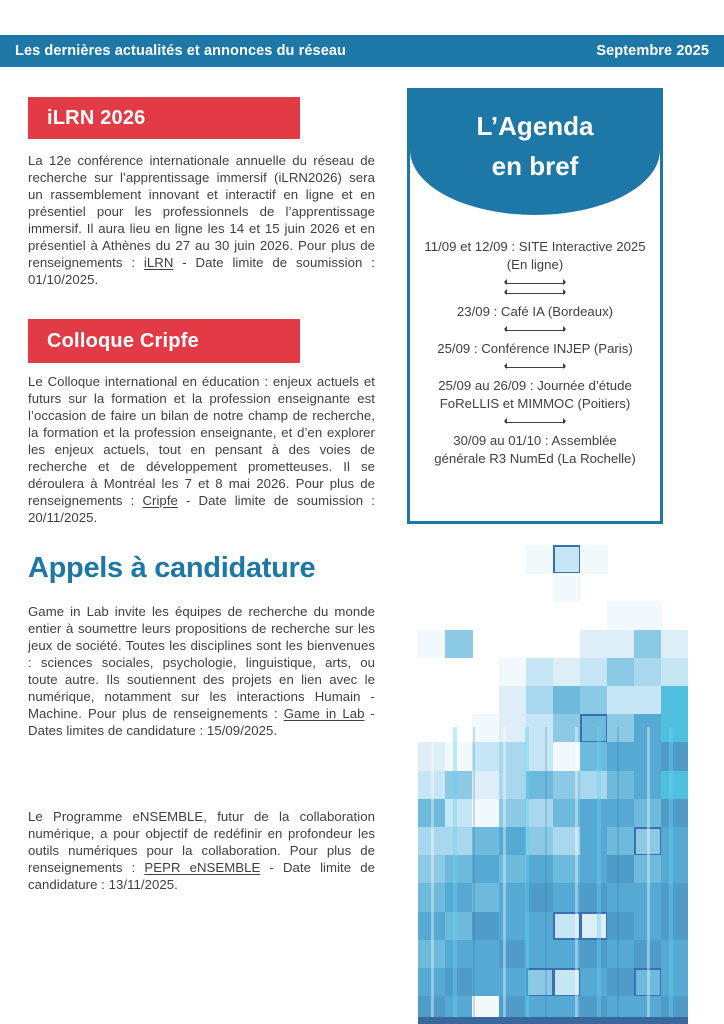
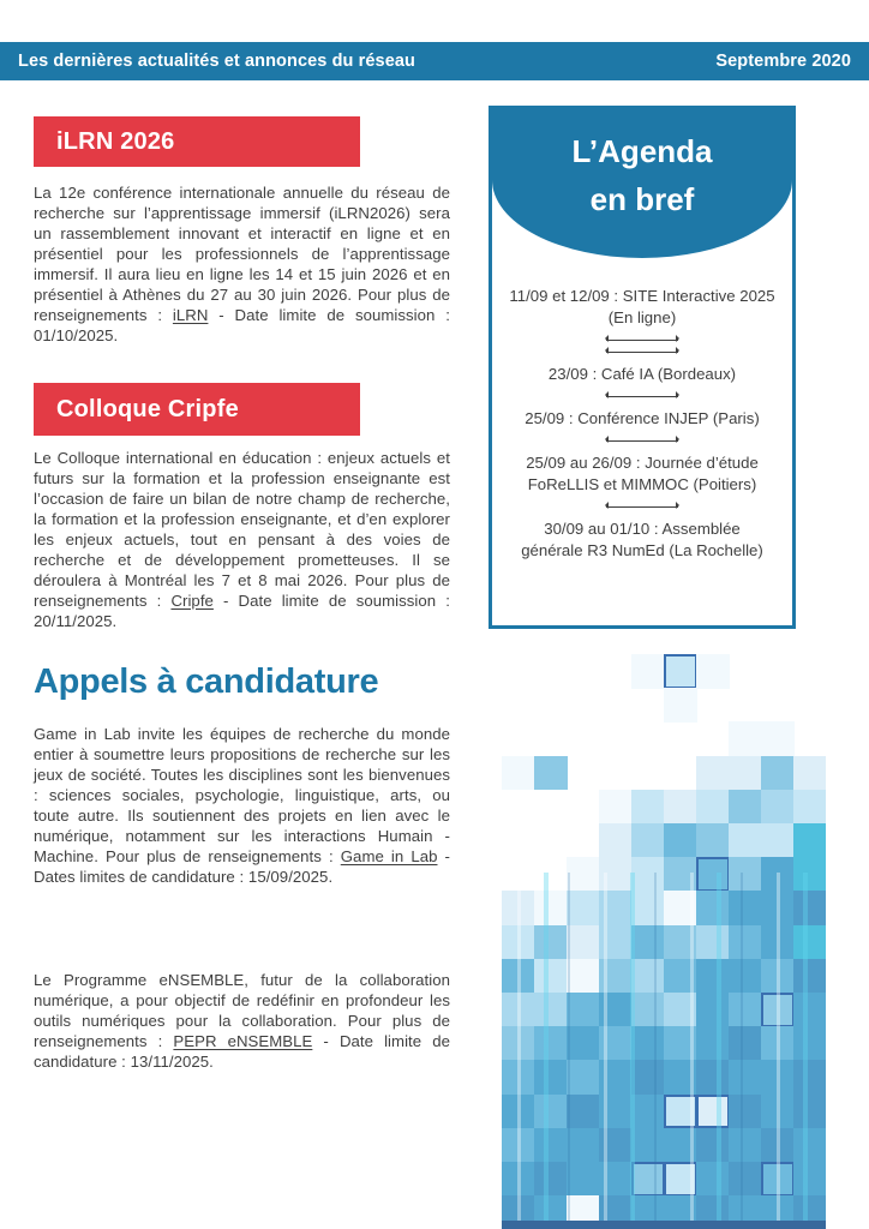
  Les dernières actualités et annonces du réseau
- Septembre 2025
+ Septembre 2020
  iLRN 2026
  La 12e conférence internationale annuelle du réseau de recherche sur l’apprentissage immersif (iLRN2026) sera un rassemblement innovant et interactif en ligne et en présentiel pour les professionnels de l’apprentissage immersif. Il aura lieu en ligne les 14 et 15 juin 2026 et en présentiel à Athènes du 27 au 30 juin 2026. Pour plus de renseignements : iLRN - Date limite de soumission : 01/10/2025.
  Colloque Cripfe
  Le Colloque international en éducation : enjeux actuels et futurs sur la formation et la profession enseignante est l’occasion de faire un bilan de notre champ de recherche, la formation et la profession enseignante, et d’en explorer les enjeux actuels, tout en pensant à des voies de recherche et de développement prometteuses. Il se déroulera à Montréal les 7 et 8 mai 2026. Pour plus de renseignements : Cripfe - Date limite de soumission : 20/11/2025.
  Appels à candidature
  Game in Lab invite les équipes de recherche du monde entier à soumettre leurs propositions de recherche sur les jeux de société. Toutes les disciplines sont les bienvenues : sciences sociales, psychologie, linguistique, arts, ou toute autre. Ils soutiennent des projets en lien avec le numérique, notamment sur les interactions Humain - Machine. Pour plus de renseignements : Game in Lab - Dates limites de candidature : 15/09/2025.
  Le Programme eNSEMBLE, futur de la collaboration numérique, a pour objectif de redéfinir en profondeur les outils numériques pour la collaboration. Pour plus de renseignements : PEPR eNSEMBLE - Date limite de candidature : 13/11/2025.
  L’Agenda
  en bref
  11/09 et 12/09 : SITE Interactive 2025
  (En ligne)
  23/09 : Café IA (Bordeaux)
  25/09 : Conférence INJEP (Paris)
  25/09 au 26/09 : Journée d’étude
  FoReLLIS et MIMMOC (Poitiers)
  30/09 au 01/10 : Assemblée
  générale R3 NumEd (La Rochelle)
